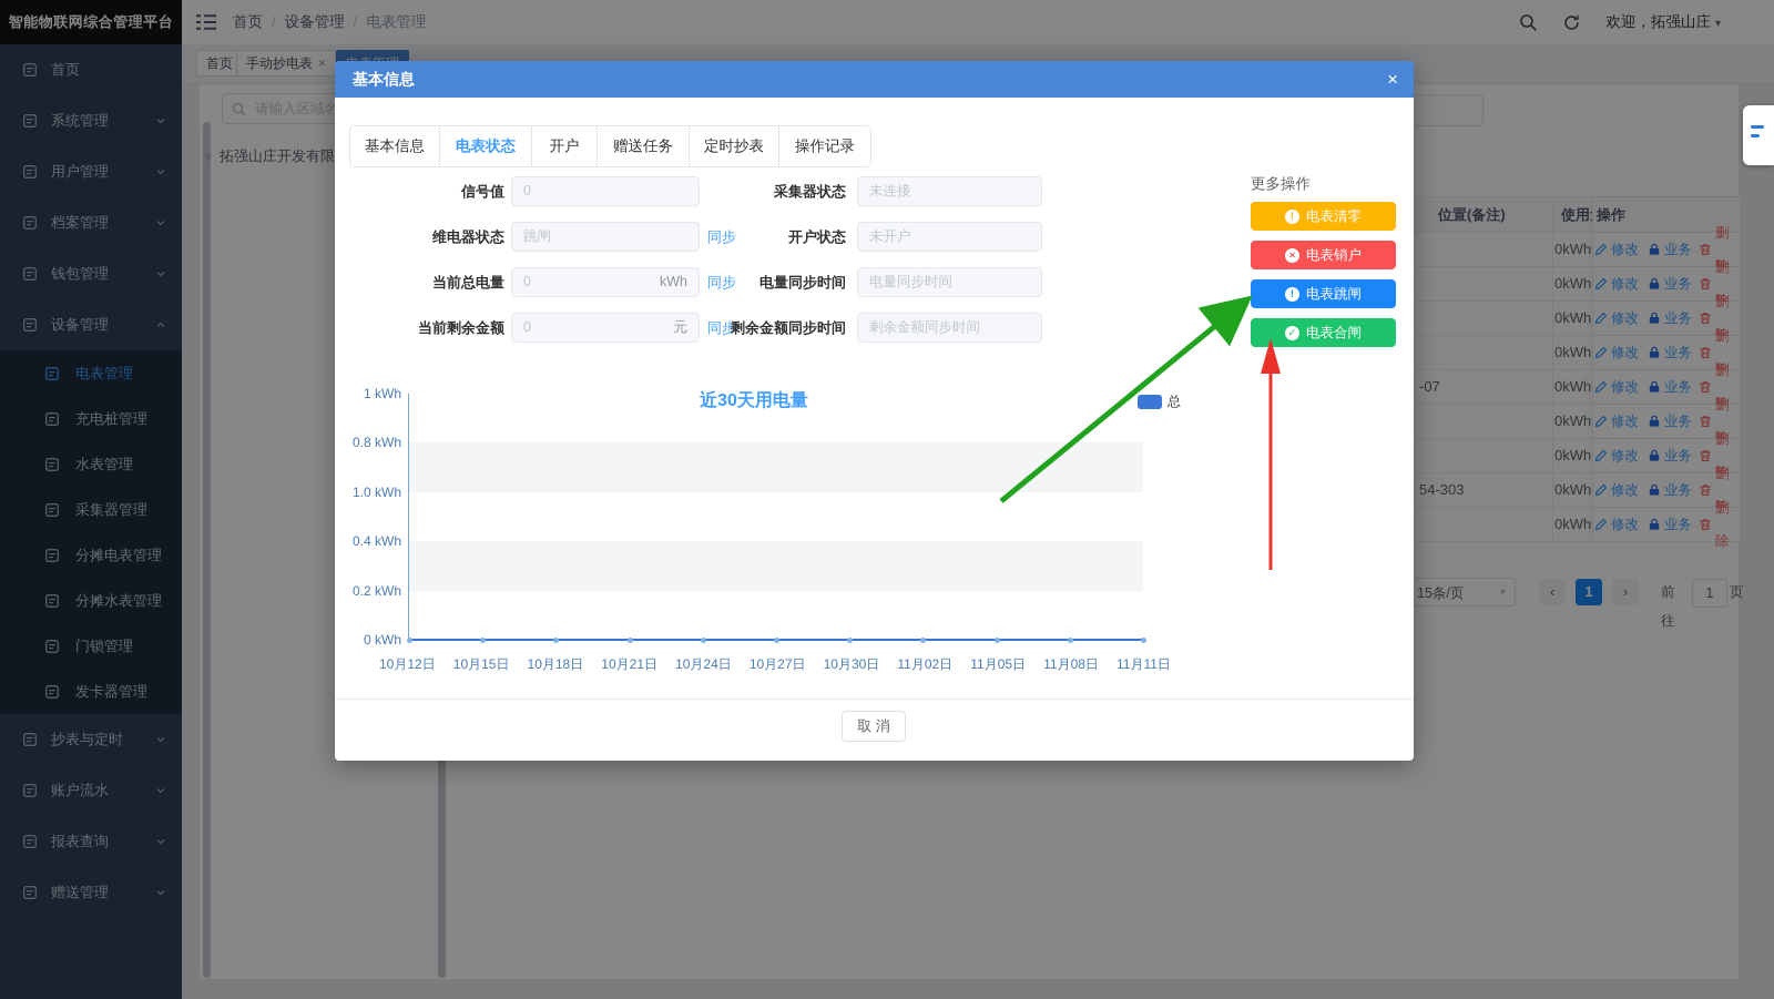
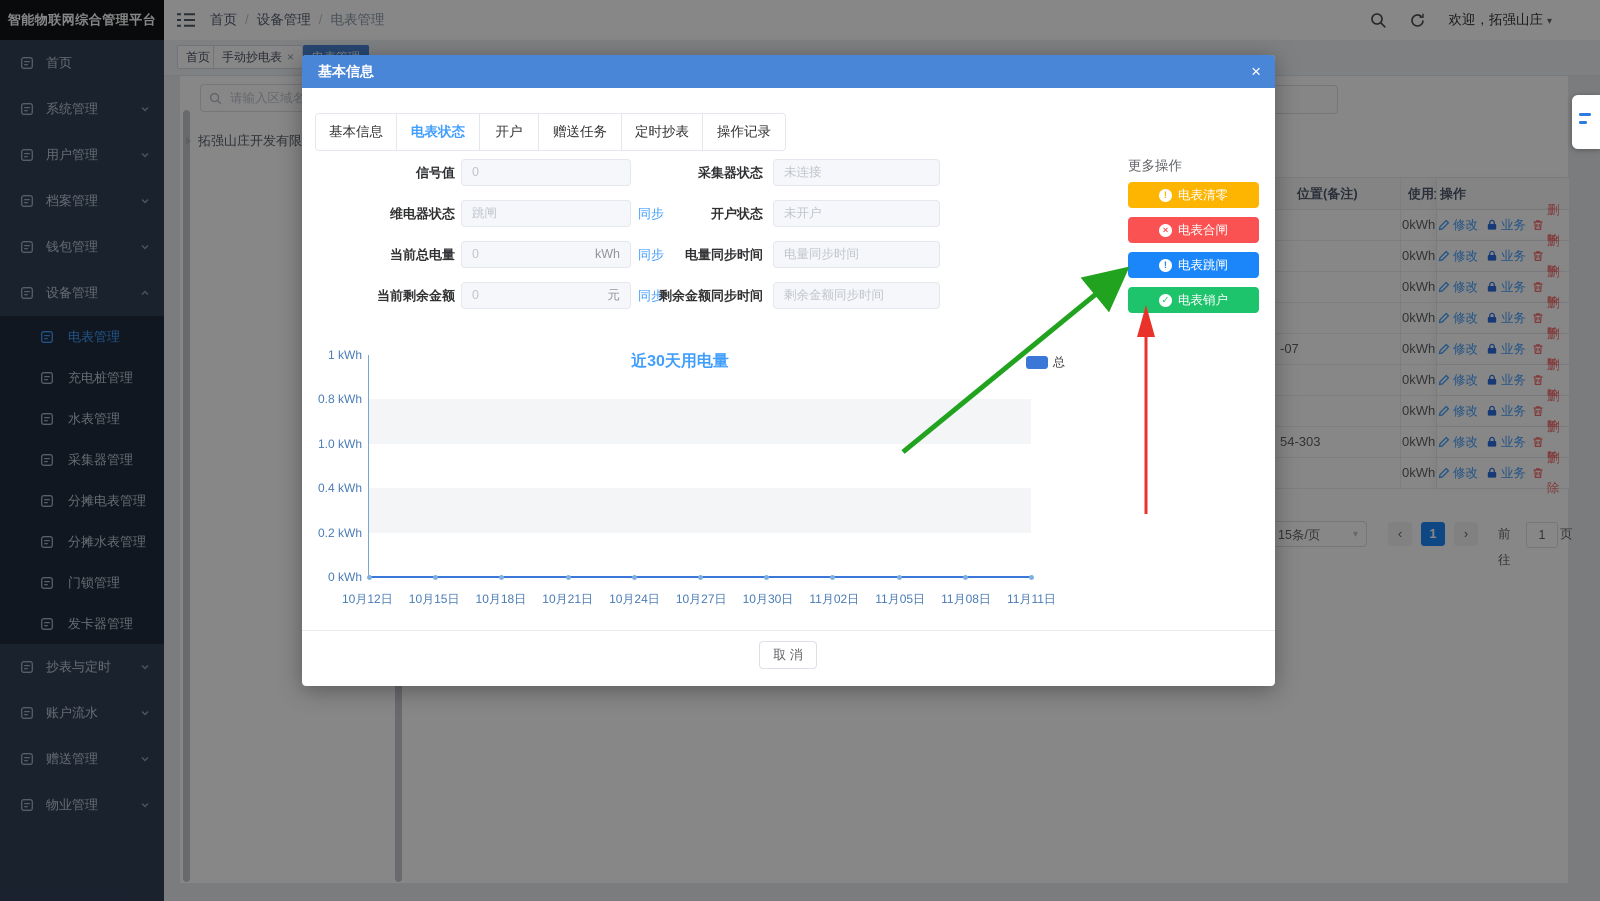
  智能物联网综合管理平台
  首页 / 设备管理 / 电表管理
  欢迎，拓强山庄 ▾
  首页
  系统管理
  用户管理
  档案管理
  钱包管理
  设备管理
  电表管理
  充电桩管理
  水表管理
  采集器管理
  分摊电表管理
  分摊水表管理
  门锁管理
  发卡器管理
  抄表与定时
  账户流水
- 报表查询
  赠送管理
+ 物业管理
  首页
  手动抄电表
  ×
  请输入区域名
  拓强山庄开发有限
  位置(备注)
  操作
  0kWh
  修改
  业务
  删除
  0kWh
  修改
  业务
  删除
  0kWh
  修改
  业务
  删除
  0kWh
  修改
  业务
  删除
  -07
  0kWh
  修改
  业务
  删除
  0kWh
  修改
  业务
  删除
  0kWh
  修改
  业务
  删除
  54-303
  0kWh
  修改
  业务
  删除
  0kWh
  修改
  业务
  删除
  15条/页
  ▾
  ‹
  1
  ›
  前往
  1
  页
  基本信息
  ×
  基本信息
  电表状态
  开户
  赠送任务
  定时抄表
  操作记录
  信号值
  0
  采集器状态
  未连接
  维电器状态
  跳闸
  同步
  开户状态
  未开户
  当前总电量
  0
  kWh
  同步
  电量同步时间
  电量同步时间
  当前剩余金额
  0
  元
  同步
  剩余金额同步时间
  剩余金额同步时间
  更多操作
  !
  电表清零
  ×
- 电表销户
+ 电表合闸
  !
  电表跳闸
  ✓
- 电表合闸
+ 电表销户
  近30天用电量
  总
  1 kWh
  0.8 kWh
  1.0 kWh
  0.4 kWh
  0.2 kWh
  0 kWh
  10月12日
  10月15日
  10月18日
  10月21日
  10月24日
  10月27日
  10月30日
  11月02日
  11月05日
  11月08日
  11月11日
  取 消
